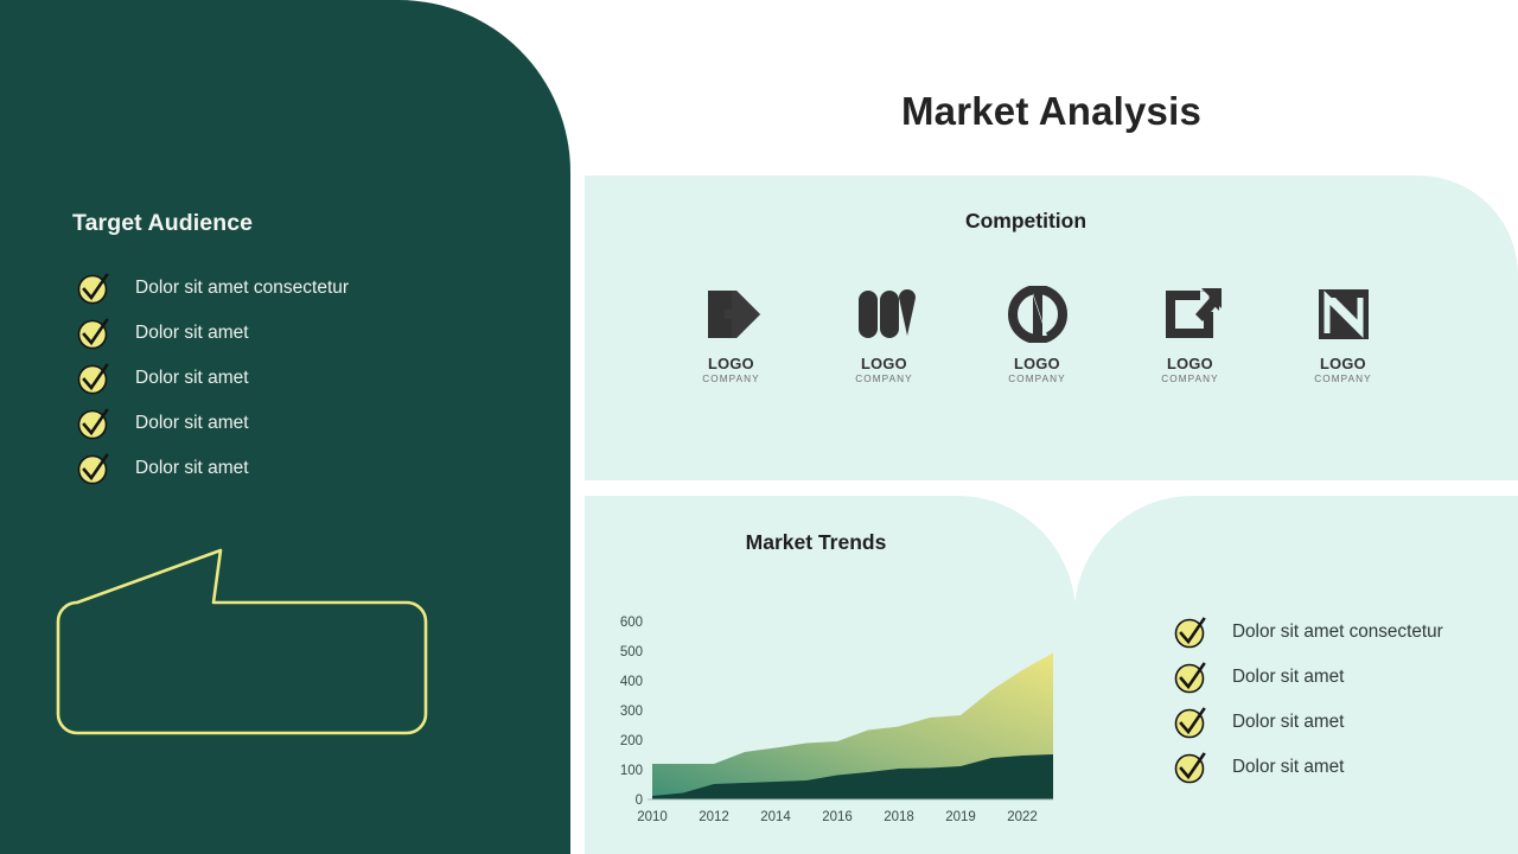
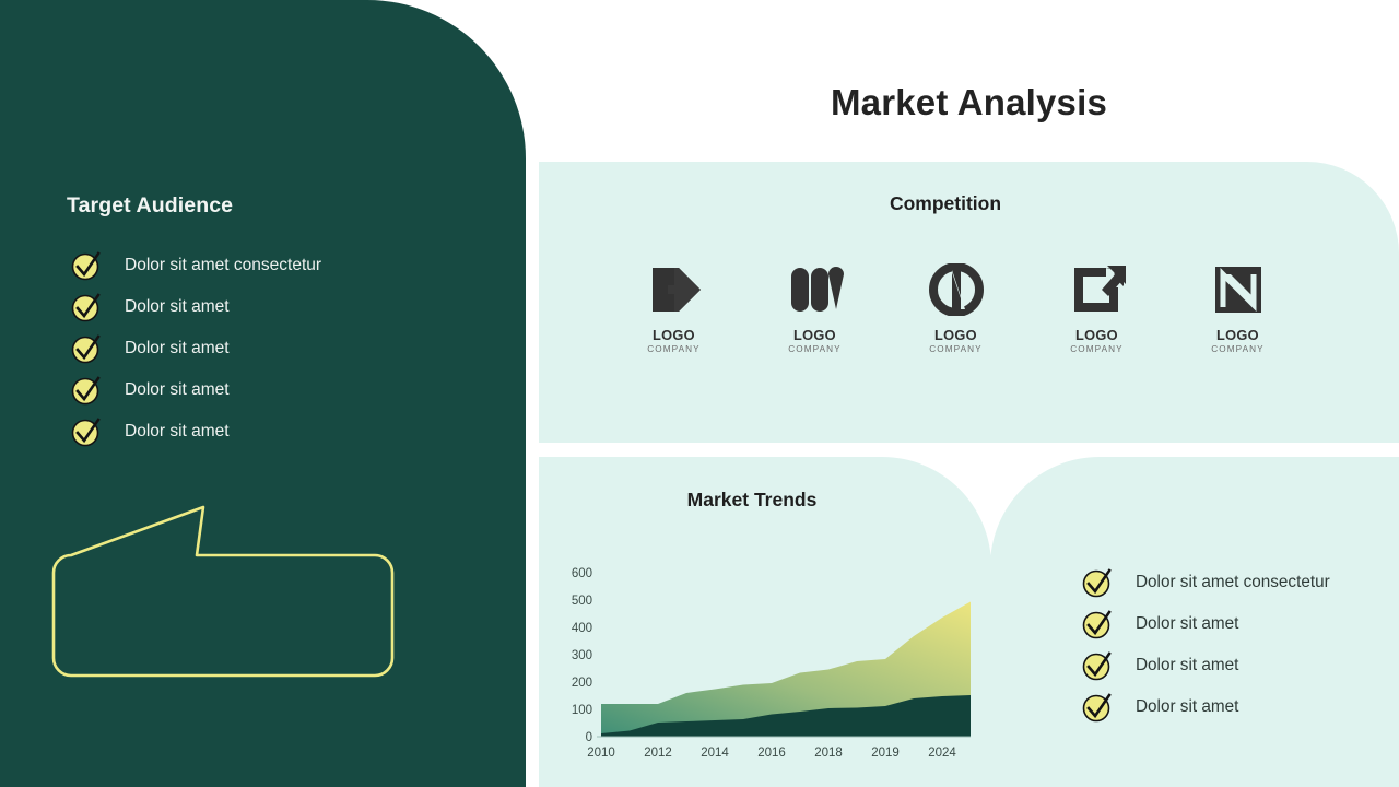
  Target Audience
  Dolor sit amet consectetur
  Dolor sit amet
  Dolor sit amet
  Dolor sit amet
  Dolor sit amet
  Market Analysis
  Competition
  LOGO
  COMPANY
  LOGO
  COMPANY
  LOGO
  COMPANY
  LOGO
  COMPANY
  LOGO
  COMPANY
  Market Trends
  0
  100
  200
  300
  400
  500
  600
  2010
  2012
  2014
  2016
  2018
  2019
- 2022
+ 2024
  Dolor sit amet consectetur
  Dolor sit amet
  Dolor sit amet
  Dolor sit amet
